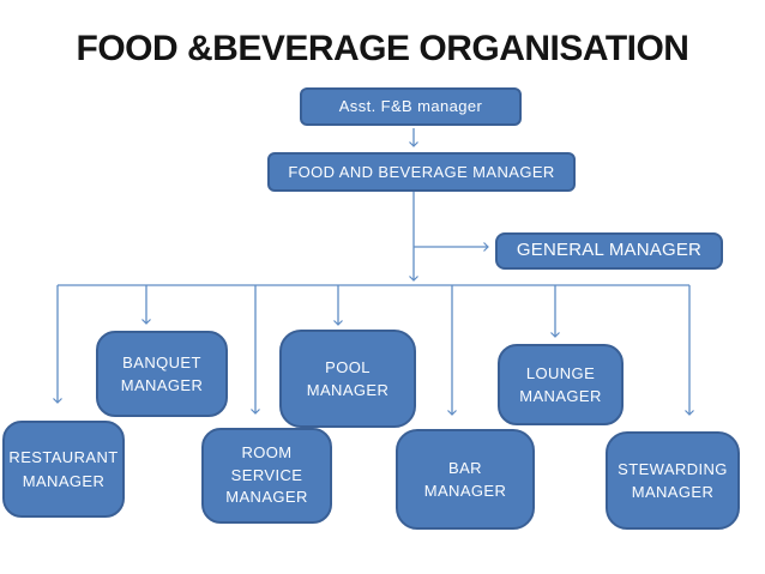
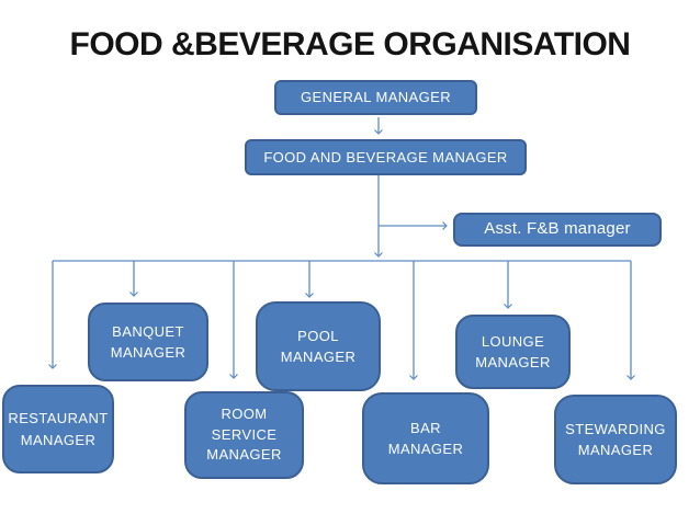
  FOOD &BEVERAGE ORGANISATION
- Asst. F&B manager
+ GENERAL MANAGER
  FOOD AND BEVERAGE MANAGER
- GENERAL MANAGER
+ Asst. F&B manager
  RESTAURANT
  MANAGER
  BANQUET
  MANAGER
  ROOM
  SERVICE
  MANAGER
  POOL
  MANAGER
  BAR
  MANAGER
  LOUNGE
  MANAGER
  STEWARDING
  MANAGER
